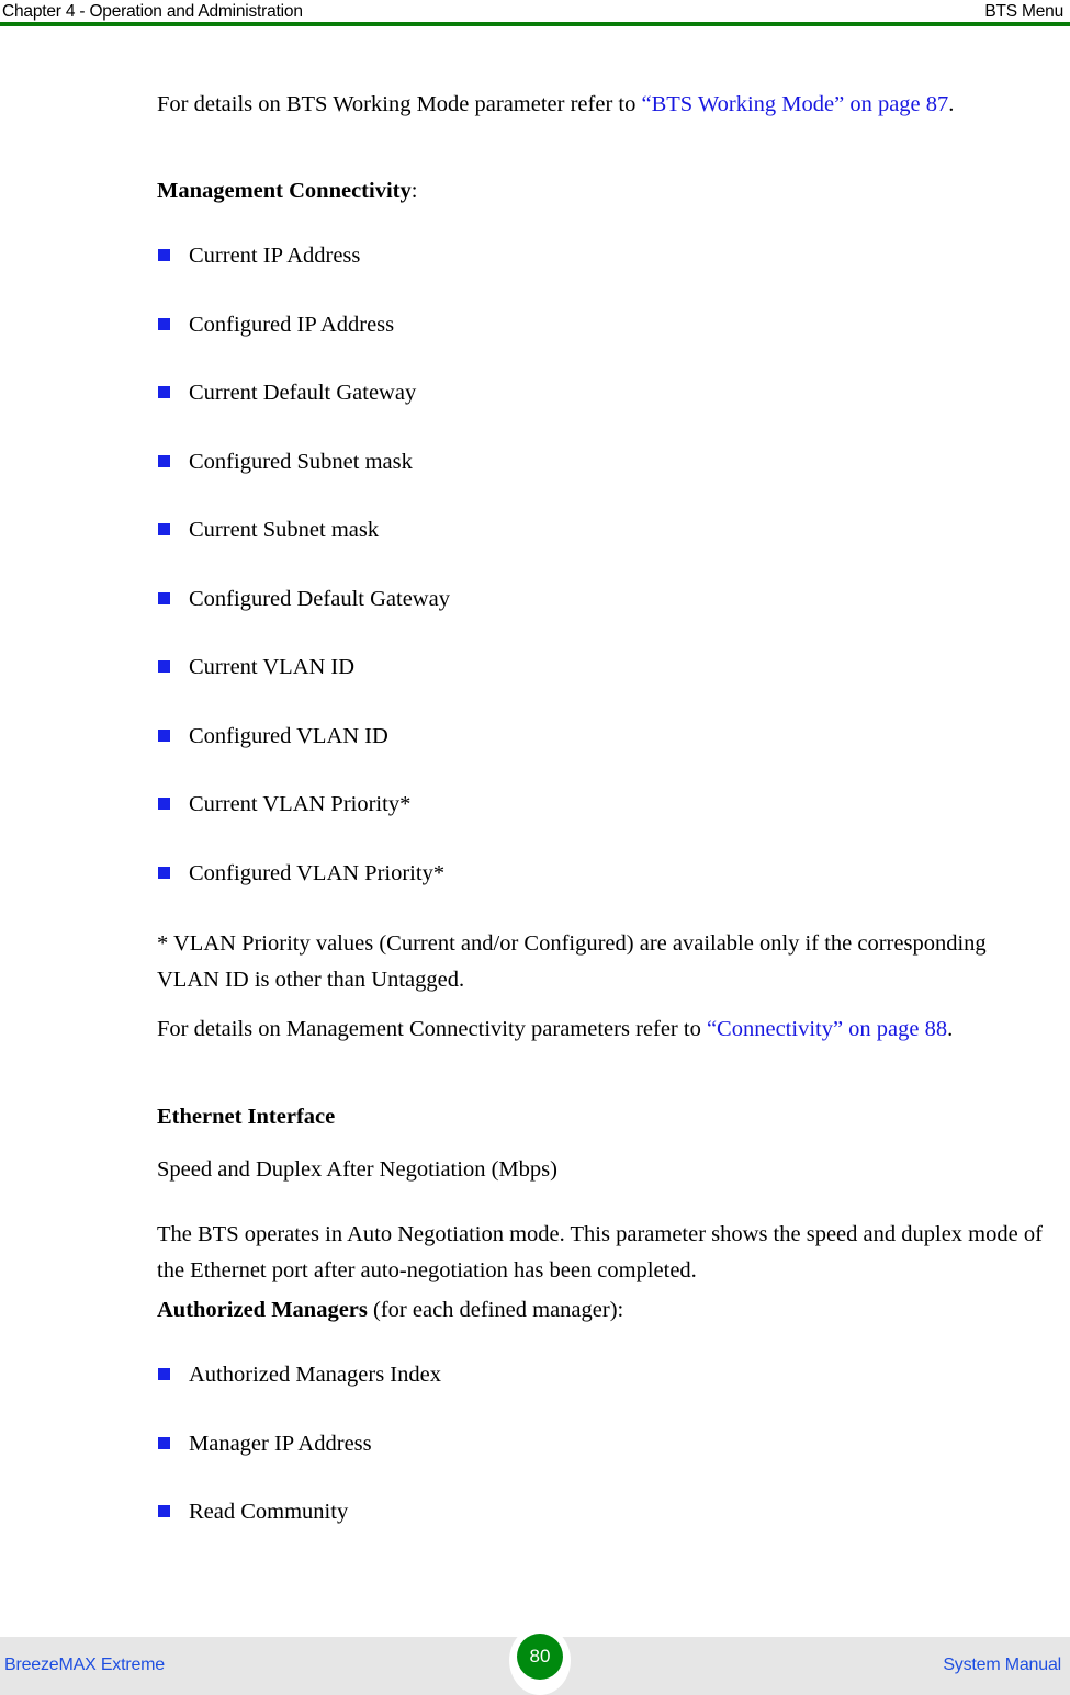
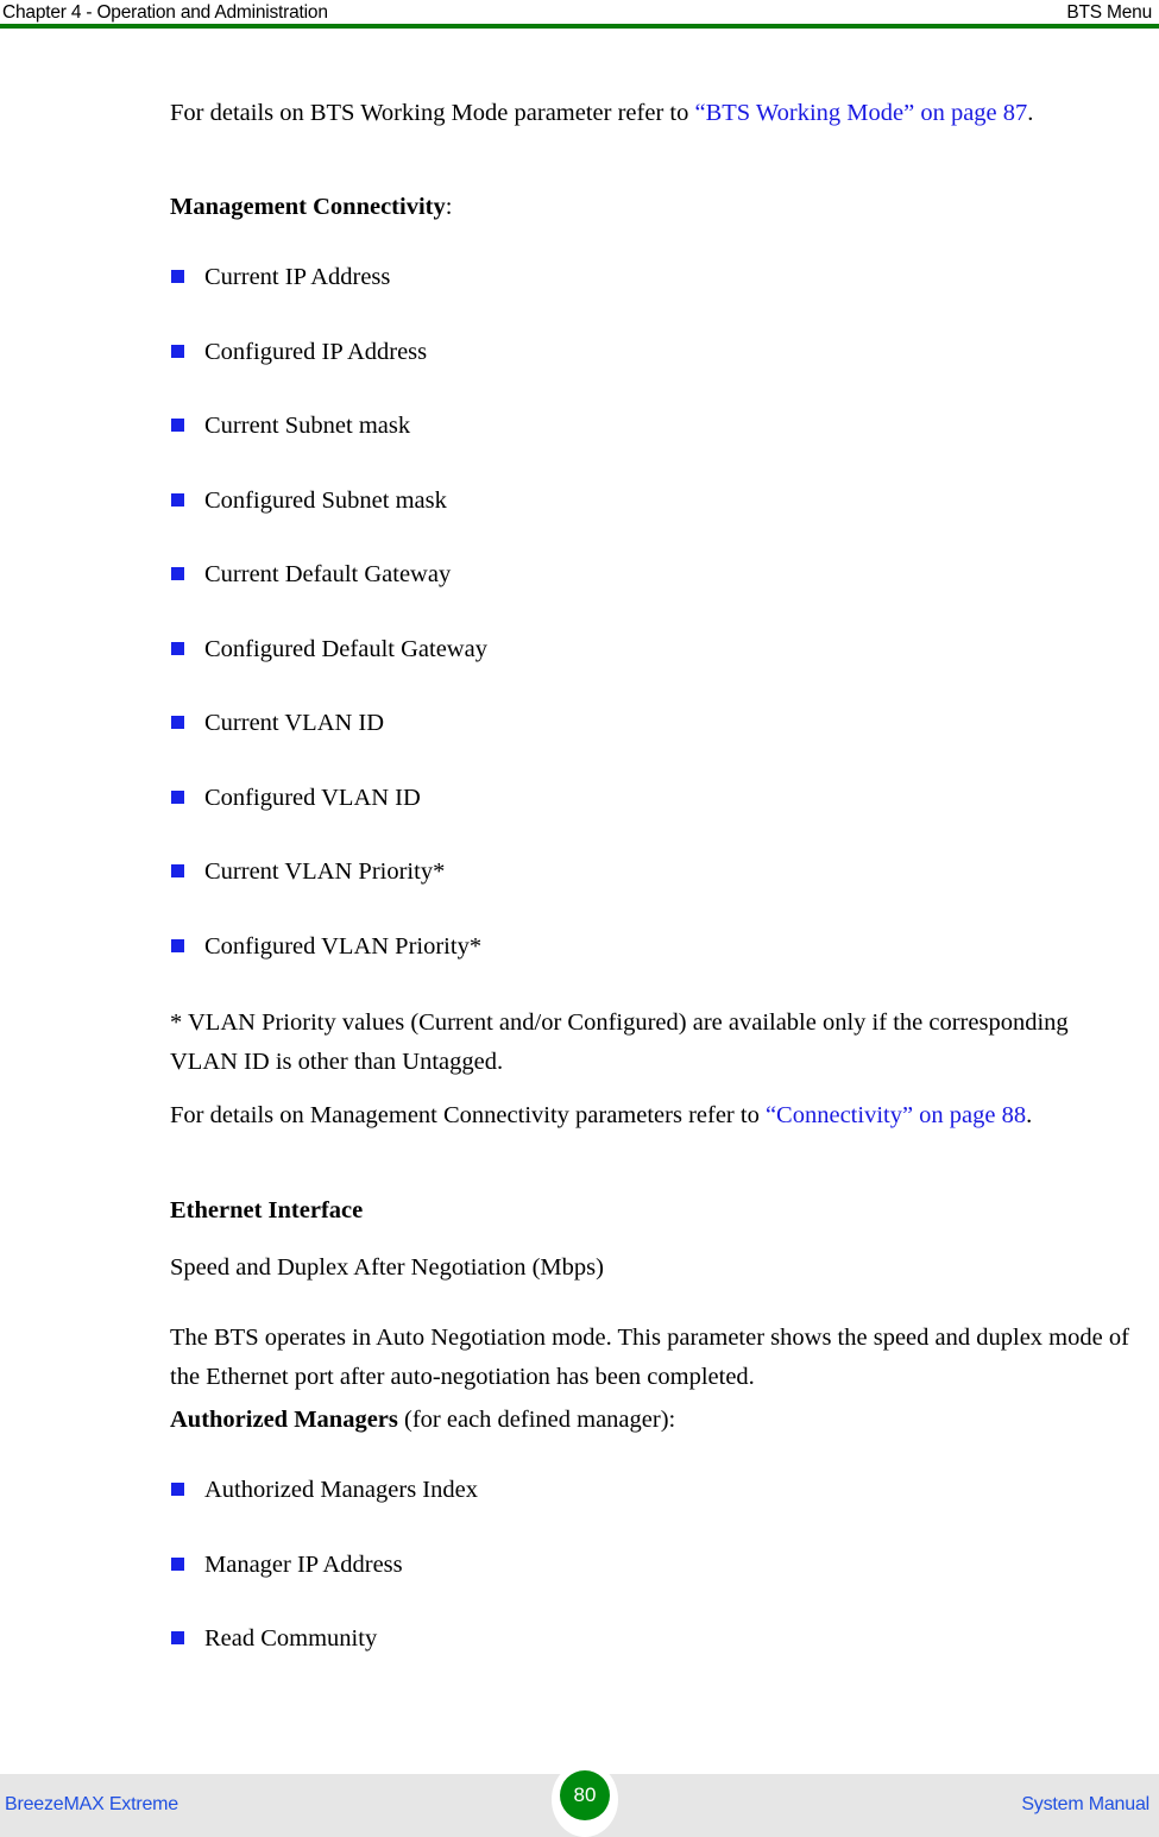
  Chapter 4 - Operation and Administration
  BTS Menu
  For details on BTS Working Mode parameter refer to “BTS Working Mode” on page 87.
  Management Connectivity:
  Current IP Address
  Configured IP Address
- Current Default Gateway
+ Current Subnet mask
  Configured Subnet mask
- Current Subnet mask
+ Current Default Gateway
  Configured Default Gateway
  Current VLAN ID
  Configured VLAN ID
  Current VLAN Priority*
  Configured VLAN Priority*
  * VLAN Priority values (Current and/or Configured) are available only if the corresponding VLAN ID is other than Untagged.
  For details on Management Connectivity parameters refer to “Connectivity” on page 88.
  Ethernet Interface
  Speed and Duplex After Negotiation (Mbps)
  The BTS operates in Auto Negotiation mode. This parameter shows the speed and duplex mode of the Ethernet port after auto-negotiation has been completed.
  Authorized Managers (for each defined manager):
  Authorized Managers Index
  Manager IP Address
  Read Community
  BreezeMAX Extreme
  System Manual
  80
